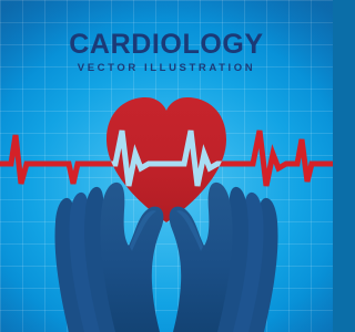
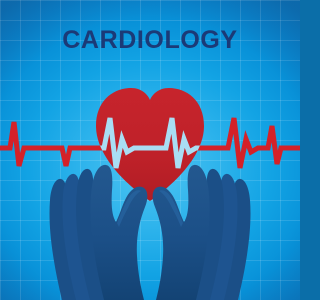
  CARDIOLOGY
- VECTOR ILLUSTRATION
